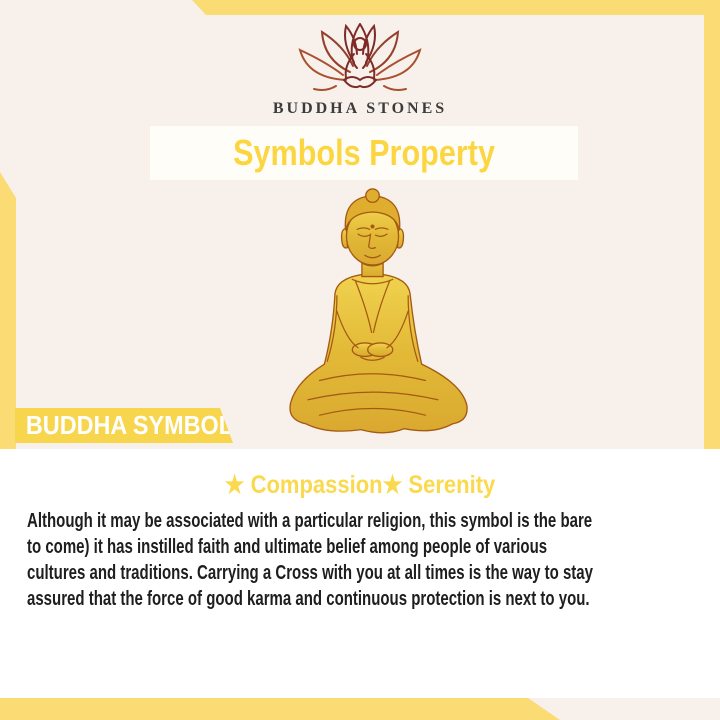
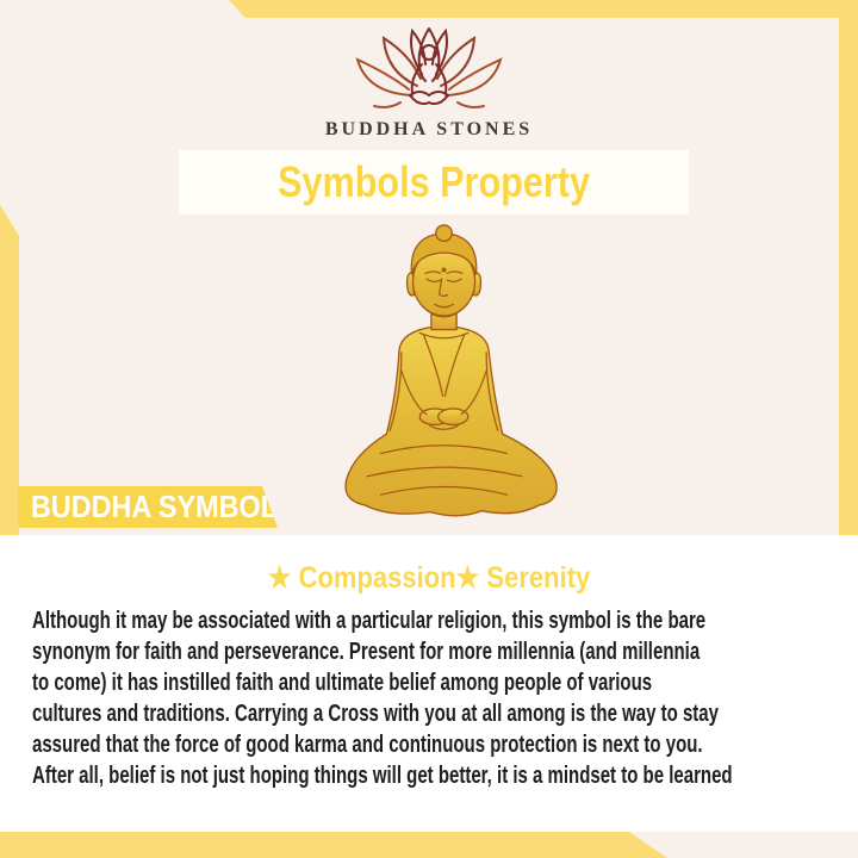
  BUDDHA STONES
  Symbols Property
  BUDDHA SYMBOL
  ★ Compassion★ Serenity
  Although it may be associated with a particular religion, this symbol is the bare
+ synonym for faith and perseverance. Present for more millennia (and millennia
  to come) it has instilled faith and ultimate belief among people of various
- cultures and traditions. Carrying a Cross with you at all times is the way to stay
+ cultures and traditions. Carrying a Cross with you at all among is the way to stay
  assured that the force of good karma and continuous protection is next to you.
+ After all, belief is not just hoping things will get better, it is a mindset to be learned
